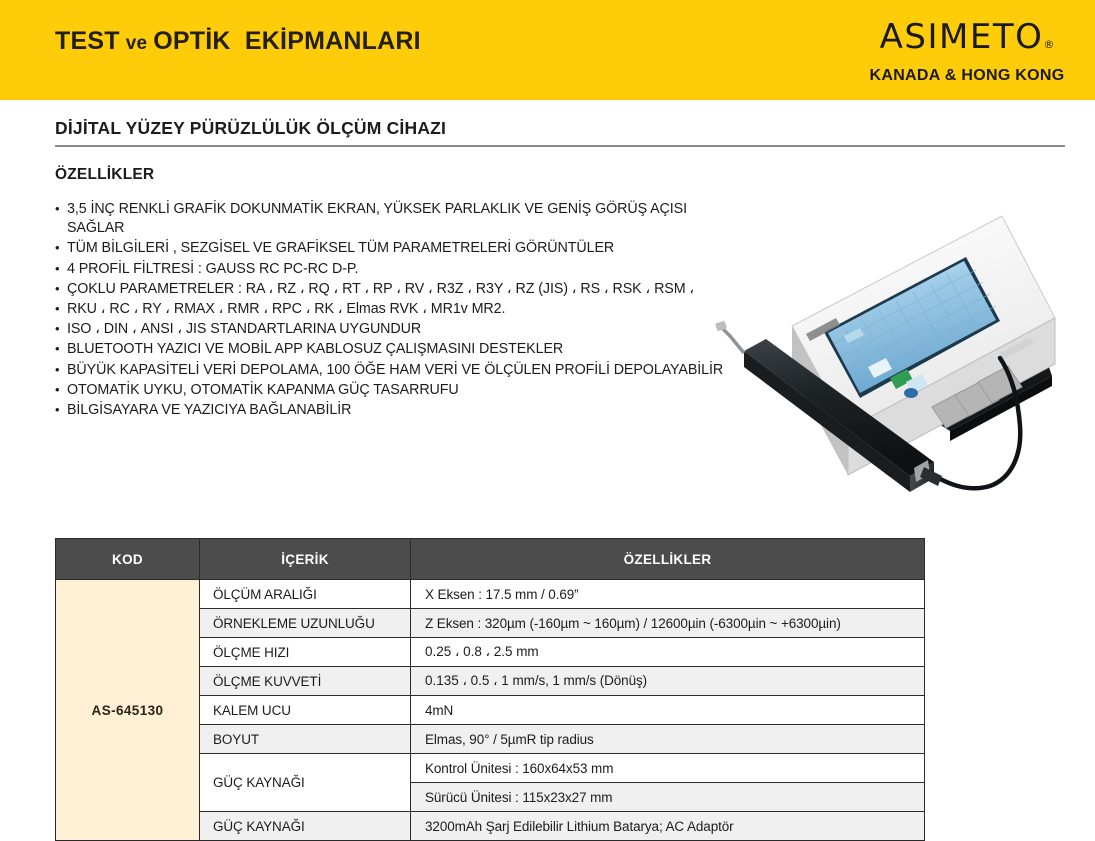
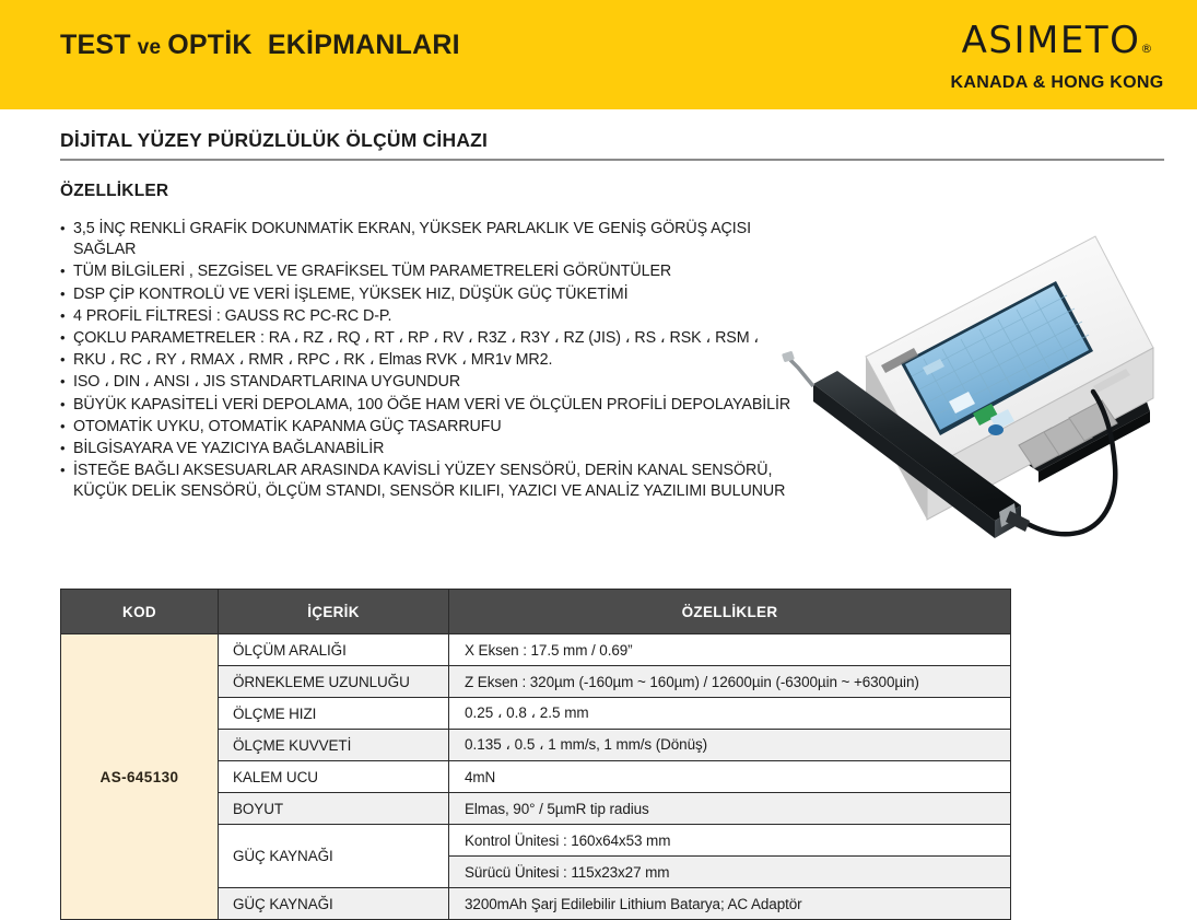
  TEST ve OPTİK EKİPMANLARI
  ASIMETO®
  KANADA & HONG KONG
  DİJİTAL YÜZEY PÜRÜZLÜLÜK ÖLÇÜM CİHAZI
  ÖZELLİKLER
  3,5 İNÇ RENKLİ GRAFİK DOKUNMATİK EKRAN, YÜKSEK PARLAKLIK VE GENİŞ GÖRÜŞ AÇISI SAĞLAR
  TÜM BİLGİLERİ , SEZGİSEL VE GRAFİKSEL TÜM PARAMETRELERİ GÖRÜNTÜLER
+ DSP ÇİP KONTROLÜ VE VERİ İŞLEME, YÜKSEK HIZ, DÜŞÜK GÜÇ TÜKETİMİ
  4 PROFİL FİLTRESİ : GAUSS RC PC-RC D-P.
  ÇOKLU PARAMETRELER : RA ، RZ ، RQ ، RT ، RP ، RV ، R3Z ، R3Y ، RZ (JIS) ، RS ، RSK ، RSM ،
  RKU ، RC ، RY ، RMAX ، RMR ، RPC ، RK ، Elmas RVK ، MR1v MR2.
  ISO ، DIN ، ANSI ، JIS STANDARTLARINA UYGUNDUR
- BLUETOOTH YAZICI VE MOBİL APP KABLOSUZ ÇALIŞMASINI DESTEKLER
  BÜYÜK KAPASİTELİ VERİ DEPOLAMA, 100 ÖĞE HAM VERİ VE ÖLÇÜLEN PROFİLİ DEPOLAYABİLİR
  OTOMATİK UYKU, OTOMATİK KAPANMA GÜÇ TASARRUFU
  BİLGİSAYARA VE YAZICIYA BAĞLANABİLİR
+ İSTEĞE BAĞLI AKSESUARLAR ARASINDA KAVİSLİ YÜZEY SENSÖRÜ, DERİN KANAL SENSÖRÜ, KÜÇÜK DELİK SENSÖRÜ, ÖLÇÜM STANDI, SENSÖR KILIFI, YAZICI VE ANALİZ YAZILIMI BULUNUR
  KOD	İÇERİK	ÖZELLİKLER
  AS-645130	ÖLÇÜM ARALIĞI	X Eksen : 17.5 mm / 0.69”
  ÖRNEKLEME UZUNLUĞU	Z Eksen : 320µm (-160µm ~ 160µm) / 12600µin (-6300µin ~ +6300µin)
  ÖLÇME HIZI	0.25 ، 0.8 ، 2.5 mm
  ÖLÇME KUVVETİ	0.135 ، 0.5 ، 1 mm/s, 1 mm/s (Dönüş)
  KALEM UCU	4mN
  BOYUT	Elmas, 90° / 5µmR tip radius
  GÜÇ KAYNAĞI	Kontrol Ünitesi : 160x64x53 mm
  Sürücü Ünitesi : 115x23x27 mm
  GÜÇ KAYNAĞI	3200mAh Şarj Edilebilir Lithium Batarya; AC Adaptör
